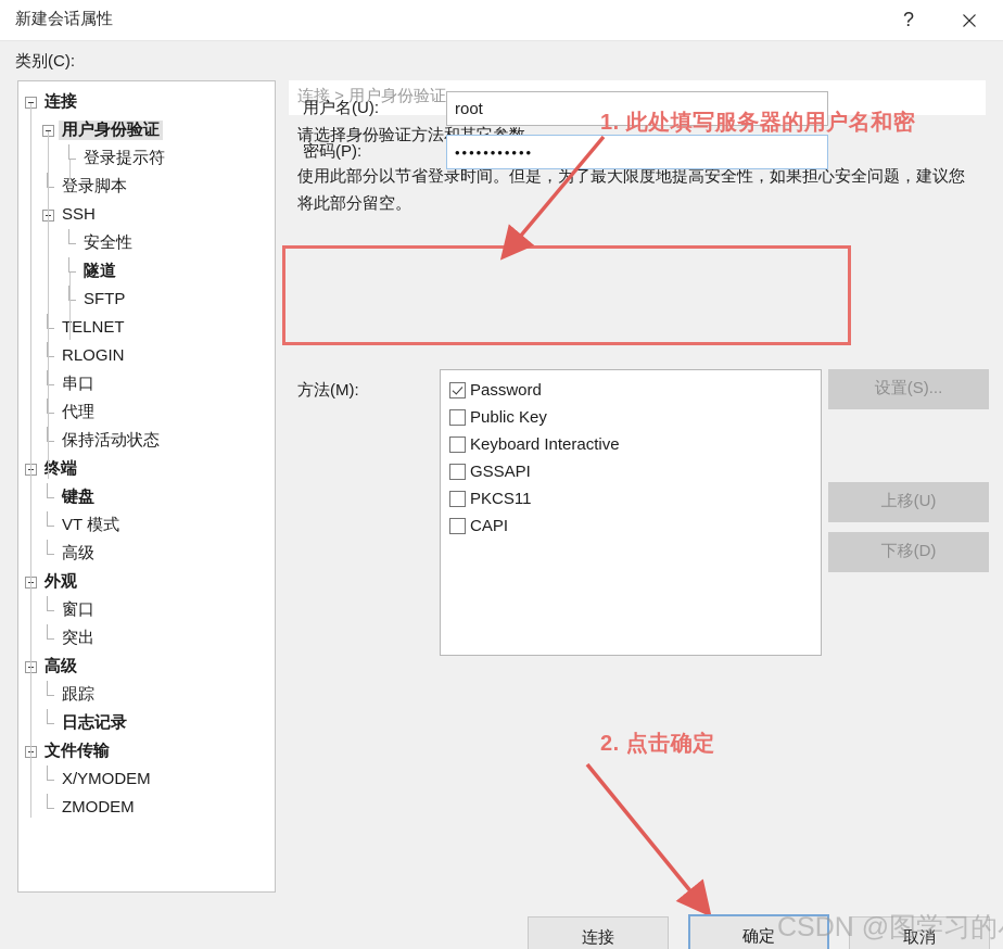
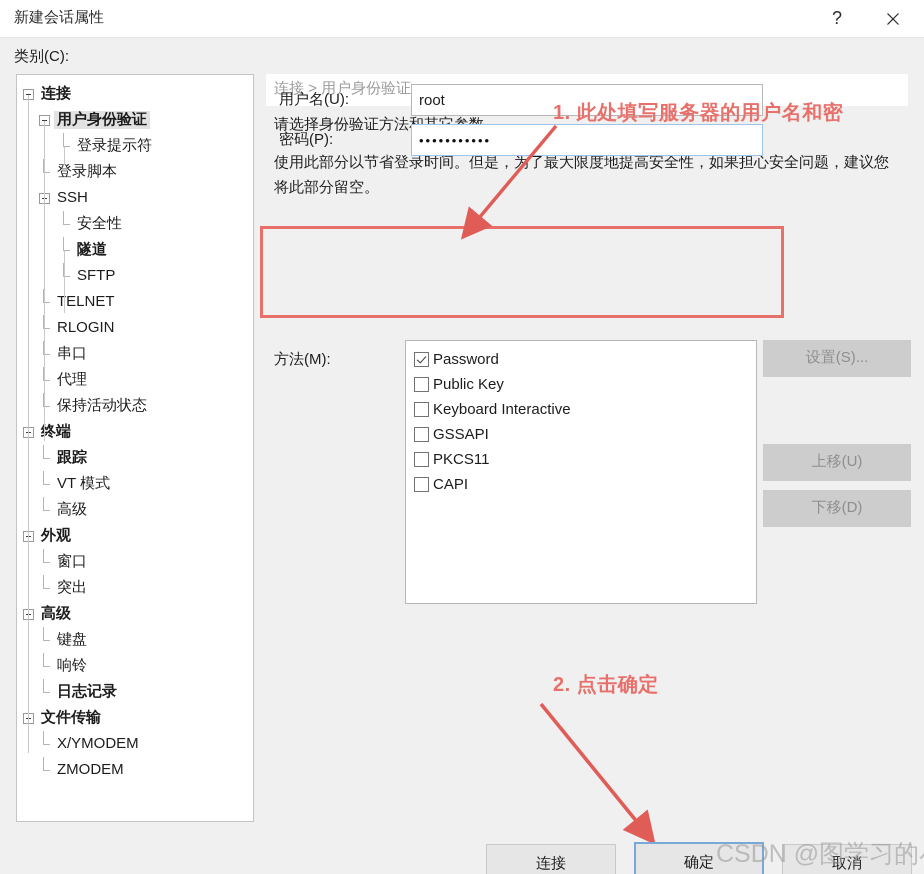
  新建会话属性
  ?
  类别(C):
  连接
  用户身份验证
  登录提示符
  登录脚本
  SSH
  安全性
  隧道
  SFTP
  TELNET
  RLOGIN
  串口
  代理
  保持活动状态
  终端
- 键盘
+ 跟踪
  VT 模式
  高级
  外观
  窗口
  突出
  高级
- 跟踪
+ 键盘
+ 响铃
  日志记录
  文件传输
  X/YMODEM
  ZMODEM
  连接 > 用户身份验证
  使用此部分以节省登录时间。但是，为了最大限度地提高安全性，如果担心安全问题，建议您将此部分留空。
  用户名(U):
  root
  密码(P):
  •••••••••••
  方法(M):
  Password
  Public Key
  Keyboard Interactive
  GSSAPI
  PKCS11
  CAPI
  设置(S)...
  上移(U)
  下移(D)
  1. 此处填写服务器的用户名和密
  2. 点击确定
  连接
  确定
  取消
  CSDN @图学习的
